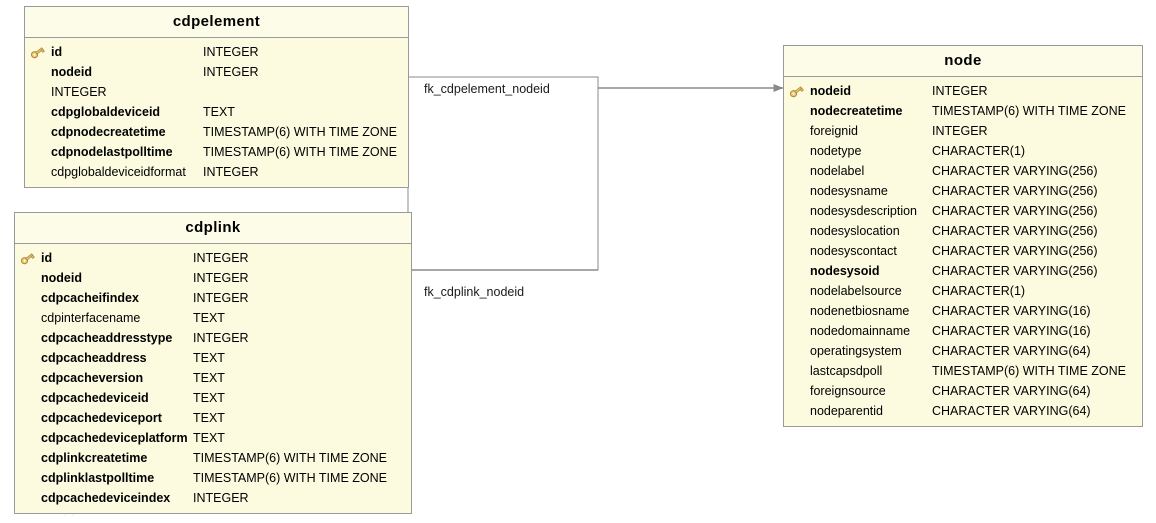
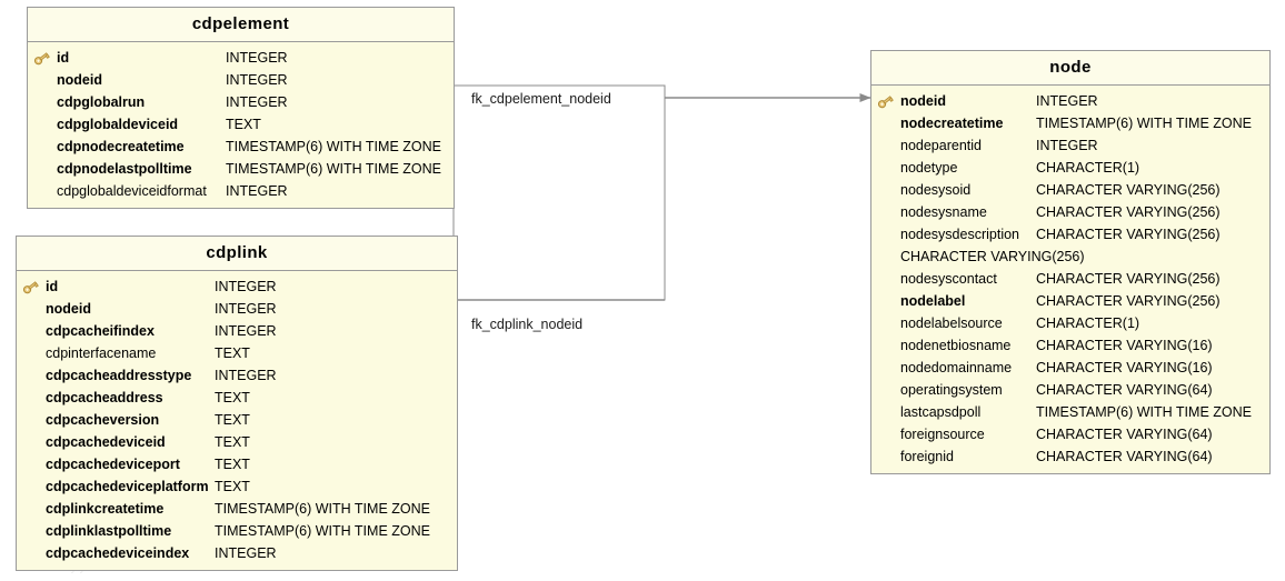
  cdpelement
  id
  INTEGER
  nodeid
  INTEGER
+ cdpglobalrun
  INTEGER
  cdpglobaldeviceid
  TEXT
  cdpnodecreatetime
  TIMESTAMP(6) WITH TIME ZONE
  cdpnodelastpolltime
  TIMESTAMP(6) WITH TIME ZONE
  cdpglobaldeviceidformat
  INTEGER
  cdplink
  id
  INTEGER
  nodeid
  INTEGER
  cdpcacheifindex
  INTEGER
  cdpinterfacename
  TEXT
  cdpcacheaddresstype
  INTEGER
  cdpcacheaddress
  TEXT
  cdpcacheversion
  TEXT
  cdpcachedeviceid
  TEXT
  cdpcachedeviceport
  TEXT
  cdpcachedeviceplatform
  TEXT
  cdplinkcreatetime
  TIMESTAMP(6) WITH TIME ZONE
  cdplinklastpolltime
  TIMESTAMP(6) WITH TIME ZONE
  cdpcachedeviceindex
  INTEGER
  node
  nodeid
  INTEGER
  nodecreatetime
  TIMESTAMP(6) WITH TIME ZONE
- foreignid
+ nodeparentid
  INTEGER
  nodetype
  CHARACTER(1)
- nodelabel
+ nodesysoid
  CHARACTER VARYING(256)
  nodesysname
  CHARACTER VARYING(256)
  nodesysdescription
  CHARACTER VARYING(256)
- nodesyslocation
  CHARACTER VARYING(256)
  nodesyscontact
  CHARACTER VARYING(256)
- nodesysoid
+ nodelabel
  CHARACTER VARYING(256)
  nodelabelsource
  CHARACTER(1)
  nodenetbiosname
  CHARACTER VARYING(16)
  nodedomainname
  CHARACTER VARYING(16)
  operatingsystem
  CHARACTER VARYING(64)
  lastcapsdpoll
  TIMESTAMP(6) WITH TIME ZONE
  foreignsource
  CHARACTER VARYING(64)
- nodeparentid
+ foreignid
  CHARACTER VARYING(64)
  fk_cdpelement_nodeid
  fk_cdplink_nodeid
